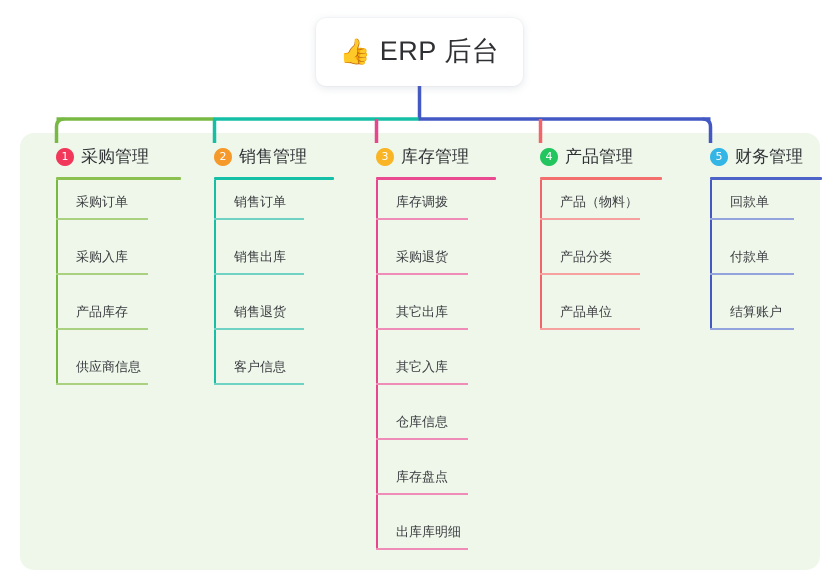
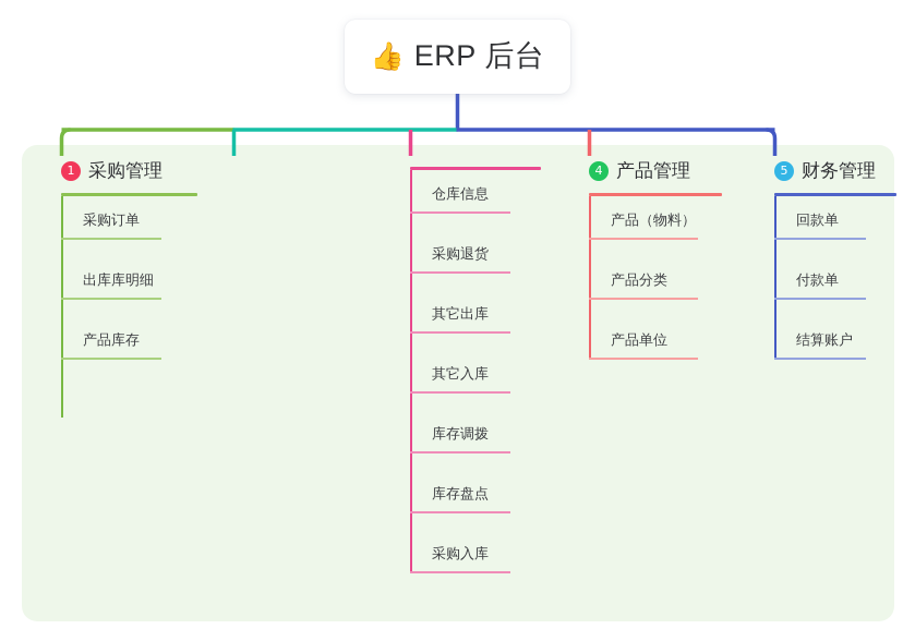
  👍
  ERP 后台
  1
  采购管理
  采购订单
- 采购入库
+ 出库库明细
  产品库存
- 供应商信息
- 2
- 销售管理
- 销售订单
- 销售出库
- 销售退货
- 客户信息
- 3
- 库存管理
- 库存调拨
+ 仓库信息
  采购退货
  其它出库
  其它入库
- 仓库信息
+ 库存调拨
  库存盘点
- 出库库明细
+ 采购入库
  4
  产品管理
  产品（物料）
  产品分类
  产品单位
  5
  财务管理
  回款单
  付款单
  结算账户
